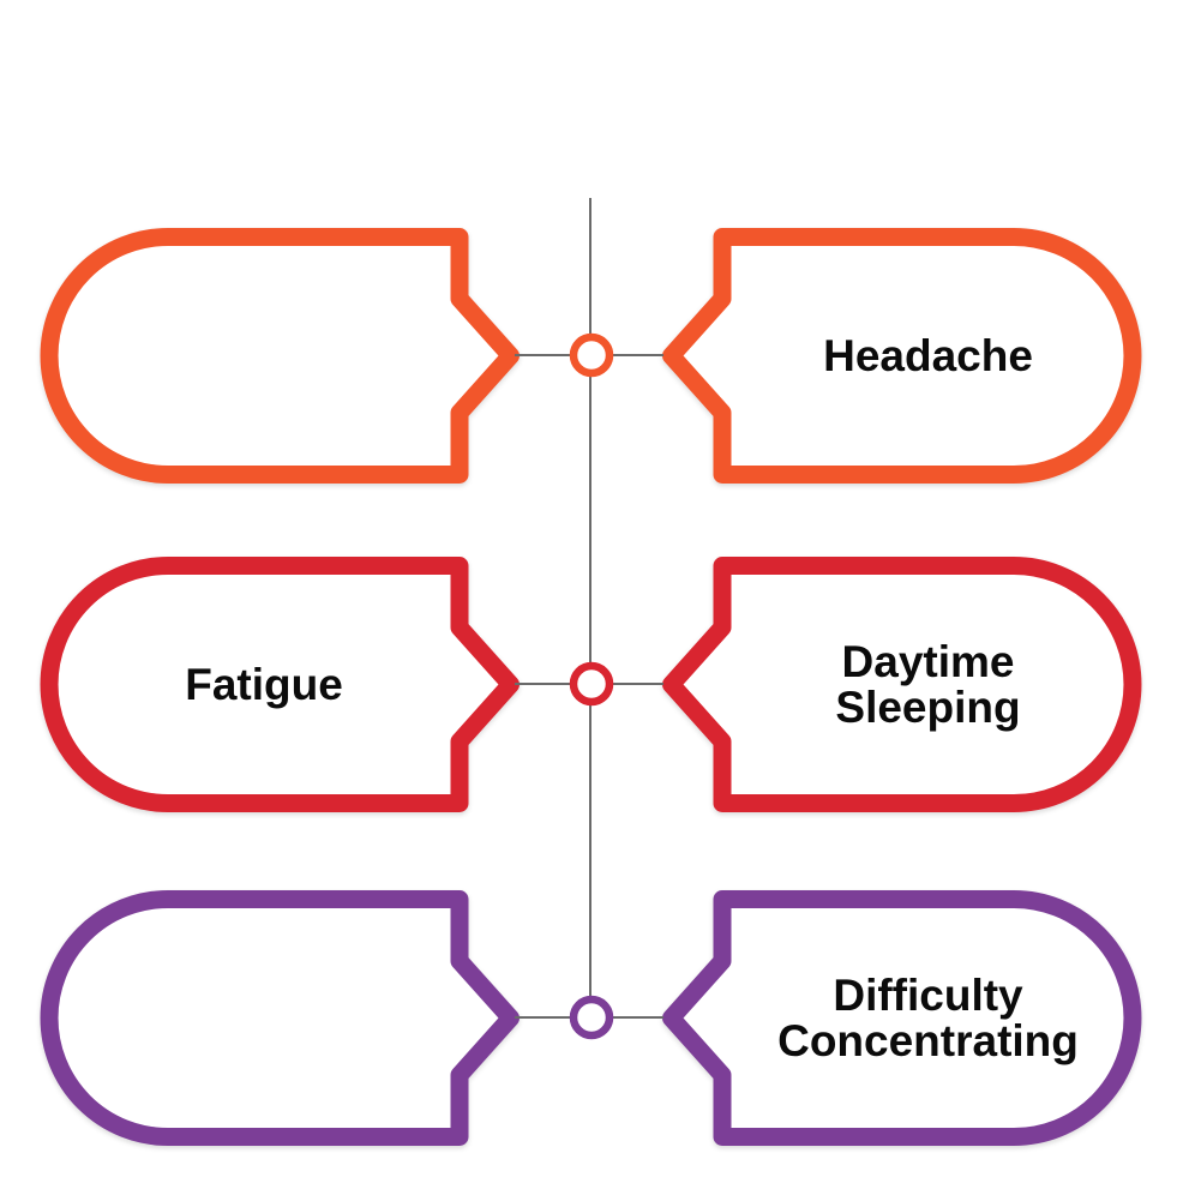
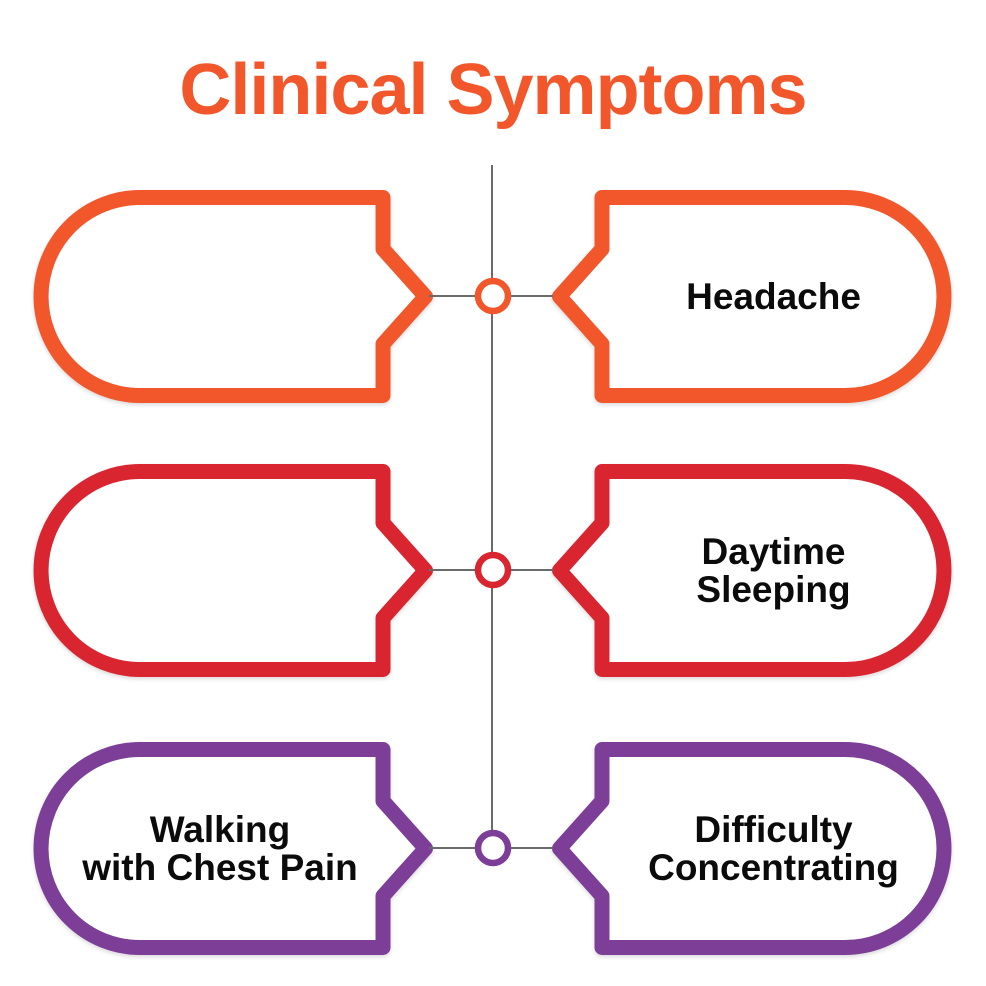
+ Clinical Symptoms
  Headache
- Fatigue
  Daytime
  Sleeping
+ Walking
+ with Chest Pain
  Difficulty
  Concentrating
